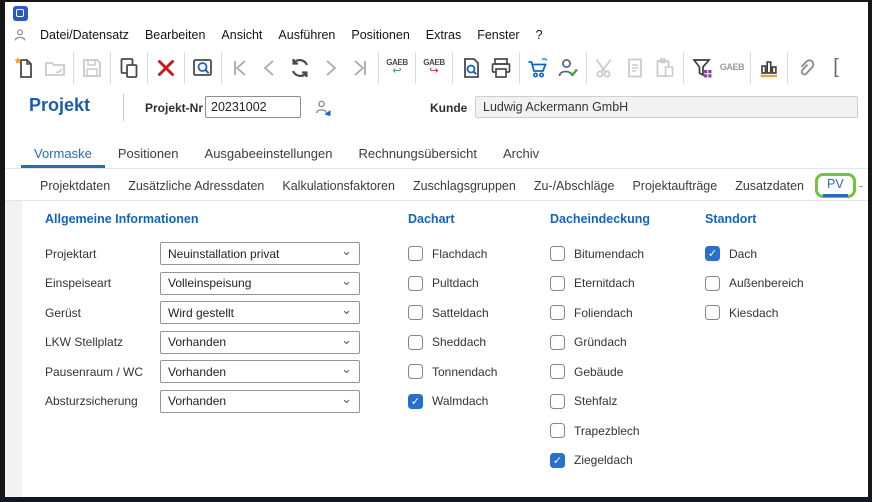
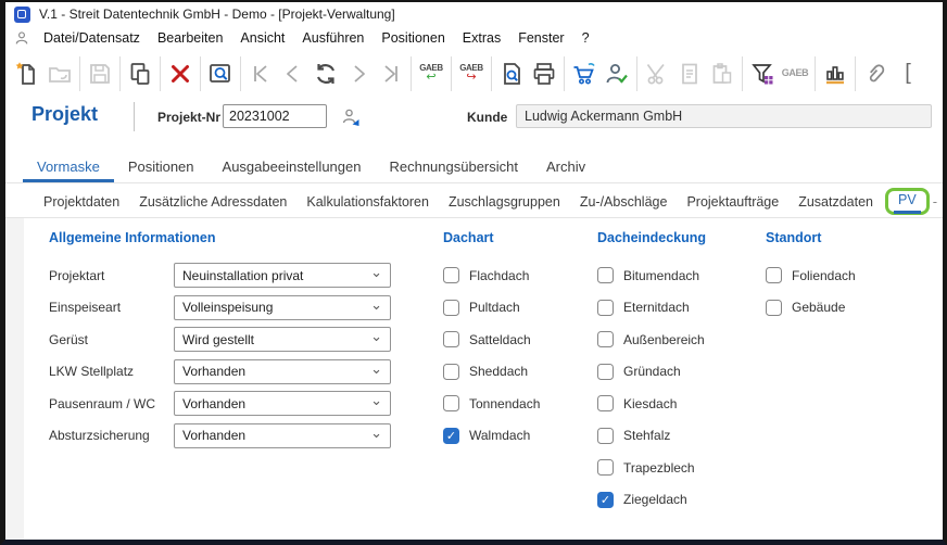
+ V.1 - Streit Datentechnik GmbH - Demo - [Projekt-Verwaltung]
  Datei/Datensatz
  Bearbeiten
  Ansicht
  Ausführen
  Positionen
  Extras
  Fenster
  ?
  GAEB
  ↩
  GAEB
  ↪
  GAEB
  [
  Projekt
  Projekt-Nr
  20231002
  Kunde
  Ludwig Ackermann GmbH
  Vormaske
  Positionen
  Ausgabeeinstellungen
  Rechnungsübersicht
  Archiv
  Projektdaten
  Zusätzliche Adressdaten
  Kalkulationsfaktoren
  Zuschlagsgruppen
  Zu-/Abschläge
  Projektaufträge
  Zusatzdaten
  PV
  -
  Allgemeine Informationen
  Projektart
  Neuinstallation privat
  ⌄
  Einspeiseart
  Volleinspeisung
  ⌄
  Gerüst
  Wird gestellt
  ⌄
  LKW Stellplatz
  Vorhanden
  ⌄
  Pausenraum / WC
  Vorhanden
  ⌄
  Absturzsicherung
  Vorhanden
  ⌄
  Dachart
  Flachdach
  Pultdach
  Satteldach
  Sheddach
  Tonnendach
  Walmdach
  Dacheindeckung
  Bitumendach
  Eternitdach
- Foliendach
+ Außenbereich
  Gründach
- Gebäude
+ Kiesdach
  Stehfalz
  Trapezblech
  Ziegeldach
  Standort
- Dach
- Außenbereich
+ Foliendach
- Kiesdach
+ Gebäude
